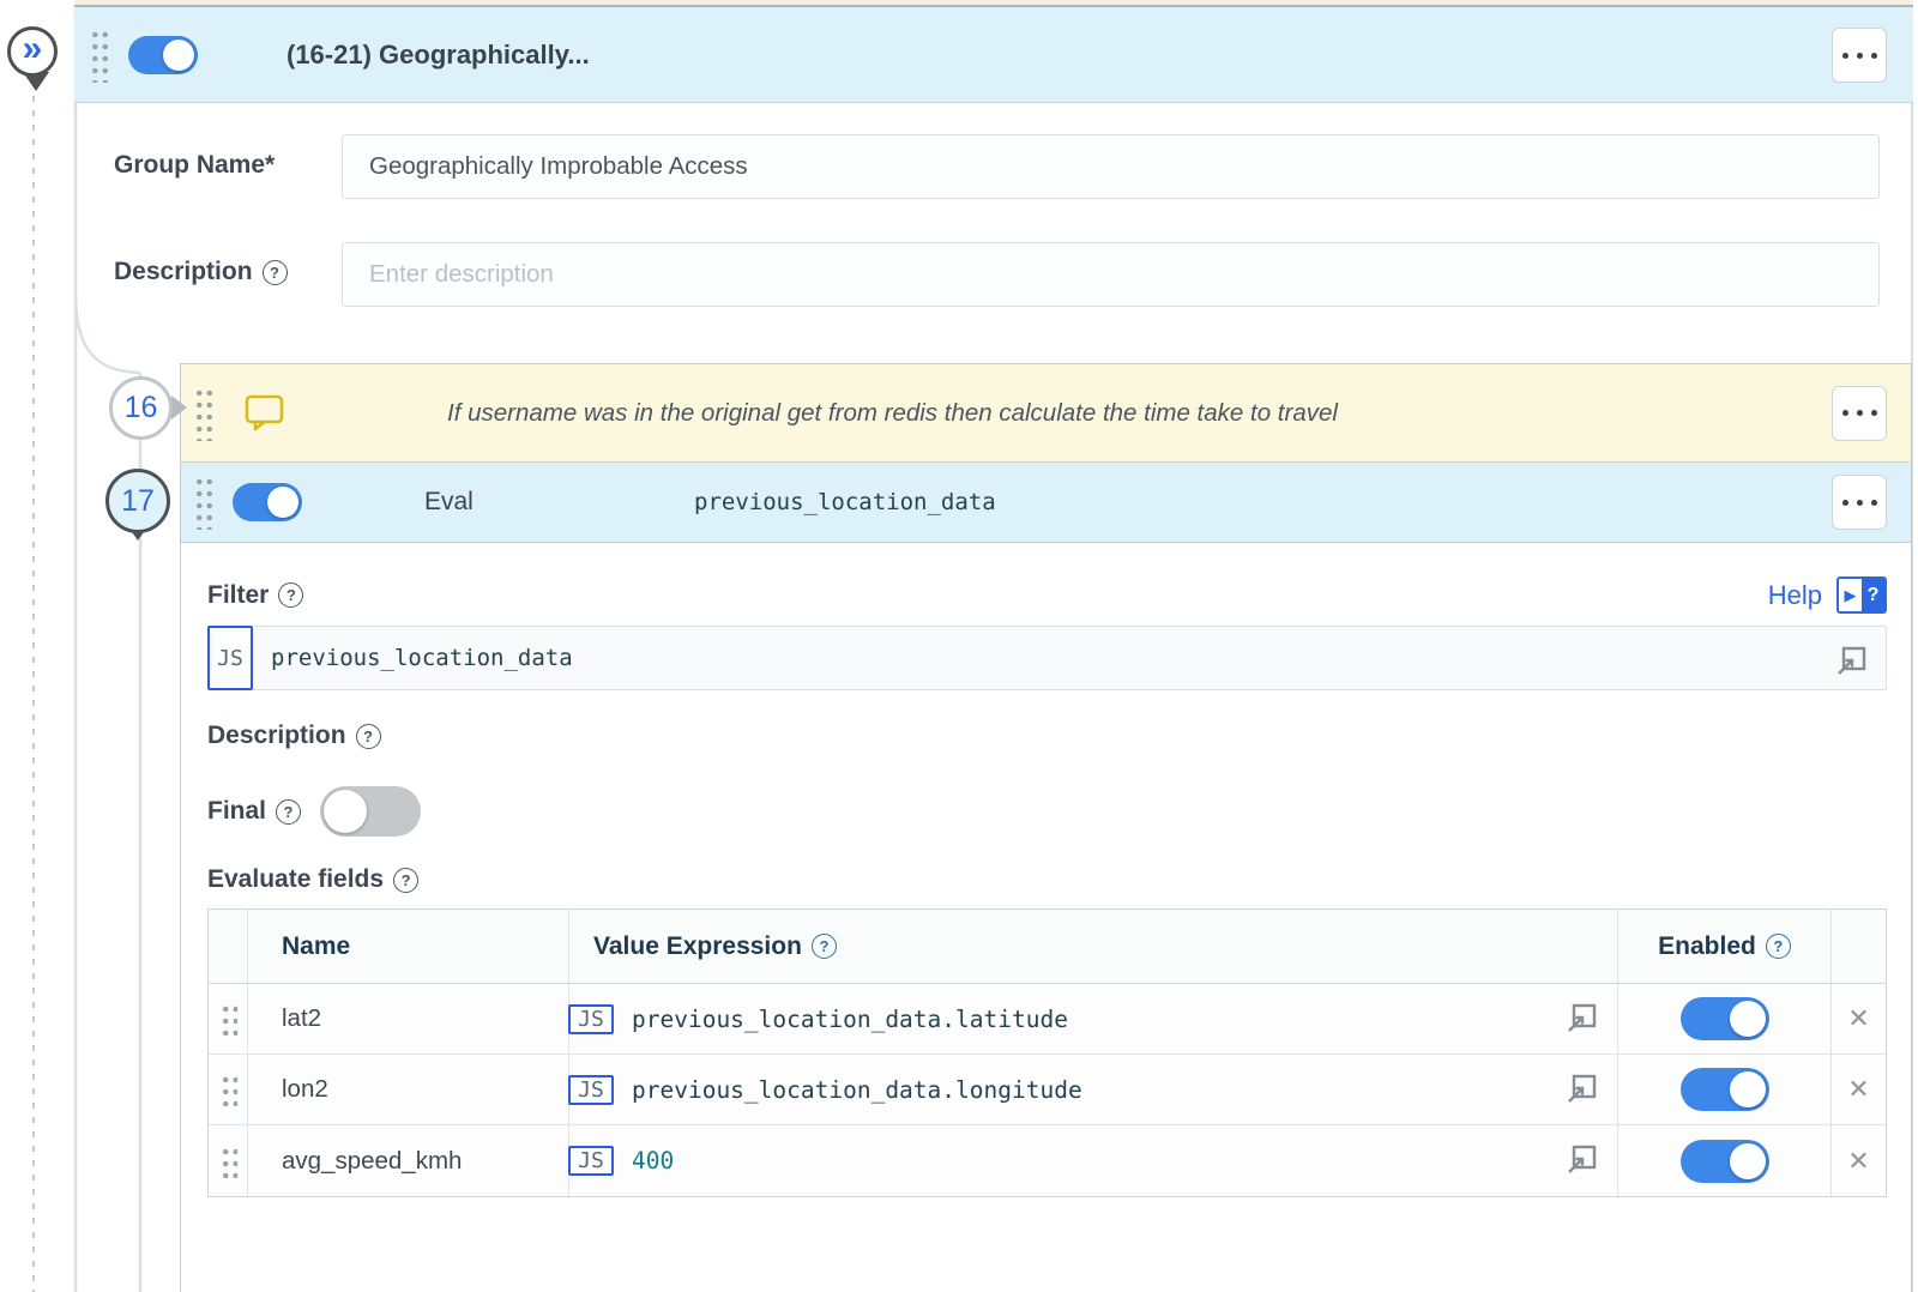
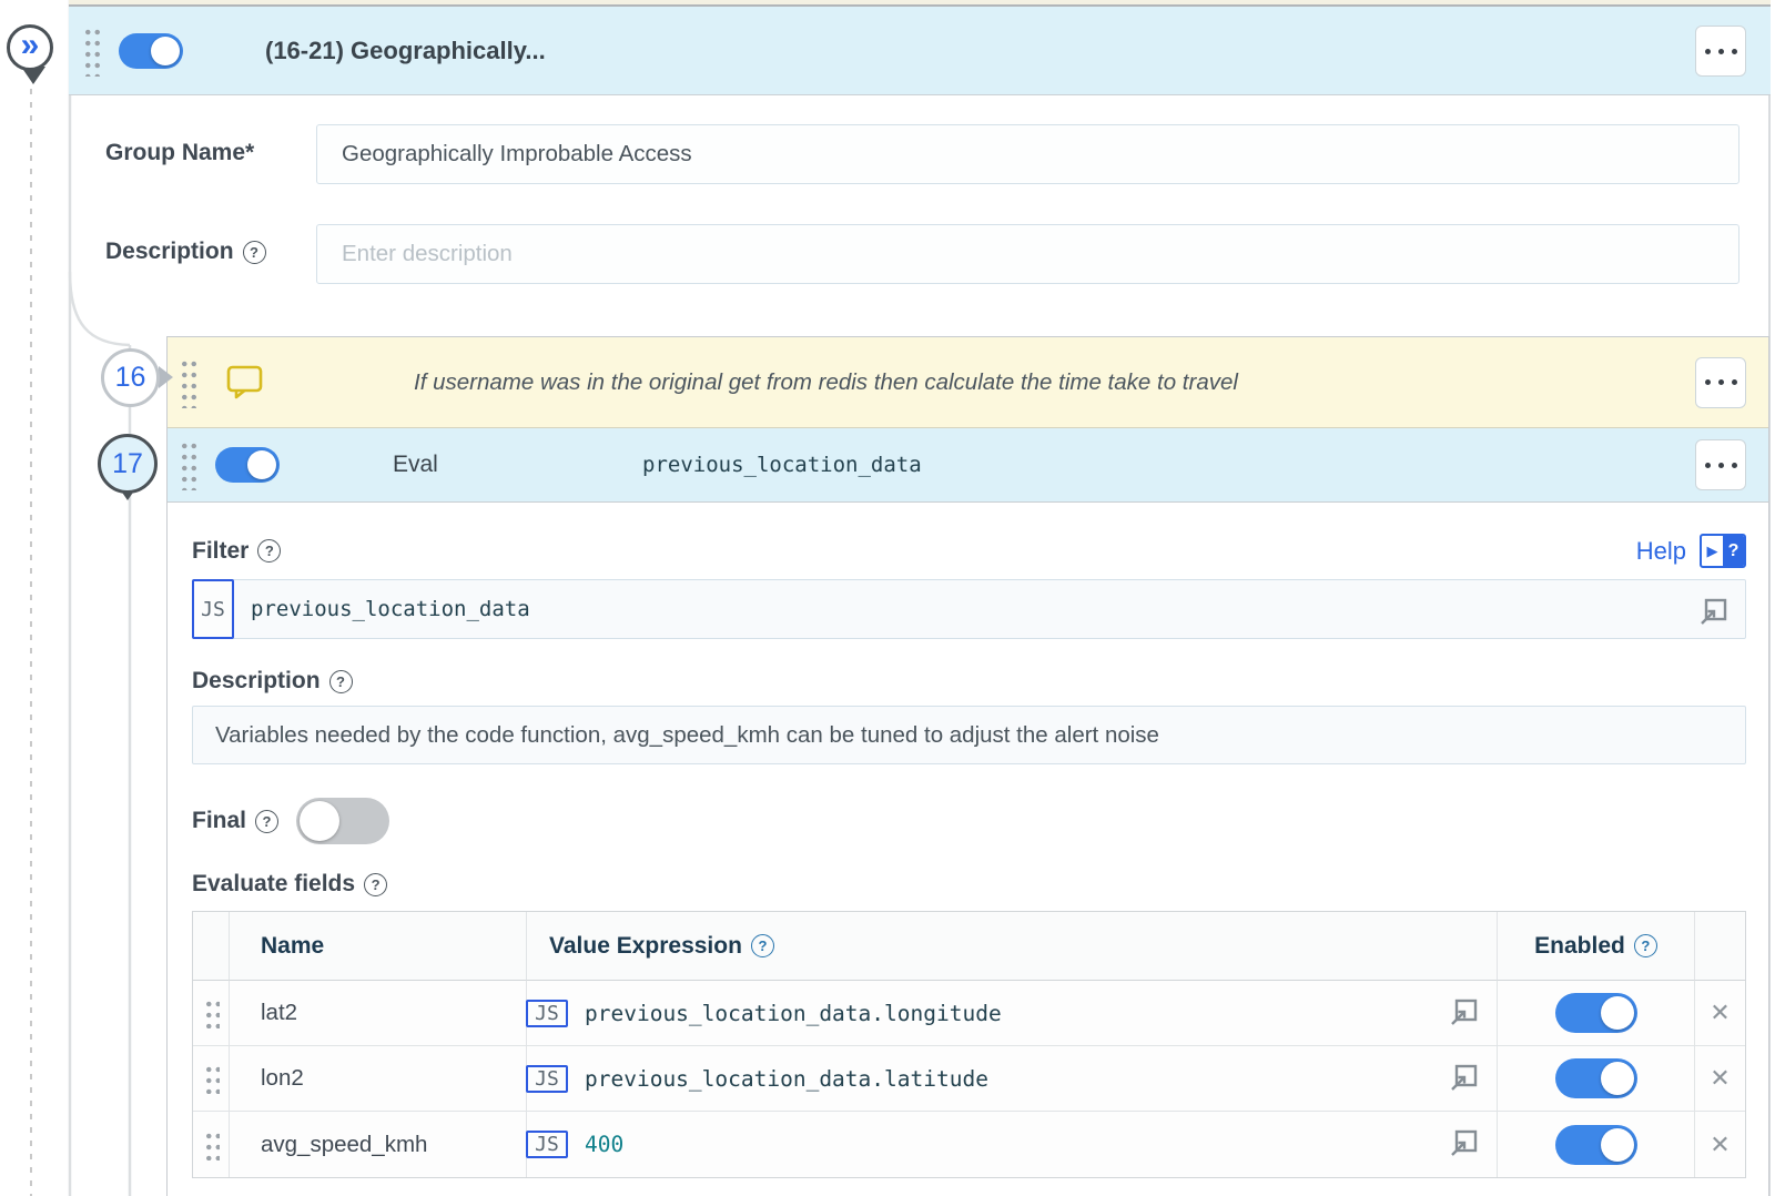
  »
  (16-21) Geographically...
  Group Name*
  Geographically Improbable Access
  Description
  ?
  Enter description
  16
  17
  If username was in the original get from redis then calculate the time take to travel
  Eval
  previous_location_data
  Filter
  ?
  Help
  ▶
  ?
  JS
  previous_location_data
  Description
  ?
+ Variables needed by the code function, avg_speed_kmh can be tuned to adjust the alert noise
  Final
  ?
  Evaluate fields
  ?
  Name
  Value Expression
  ?
  Enabled
  ?
  lat2
  JS
- previous_location_data.latitude
+ previous_location_data.longitude
  ✕
  lon2
  JS
- previous_location_data.longitude
+ previous_location_data.latitude
  ✕
  avg_speed_kmh
  JS
  400
  ✕
